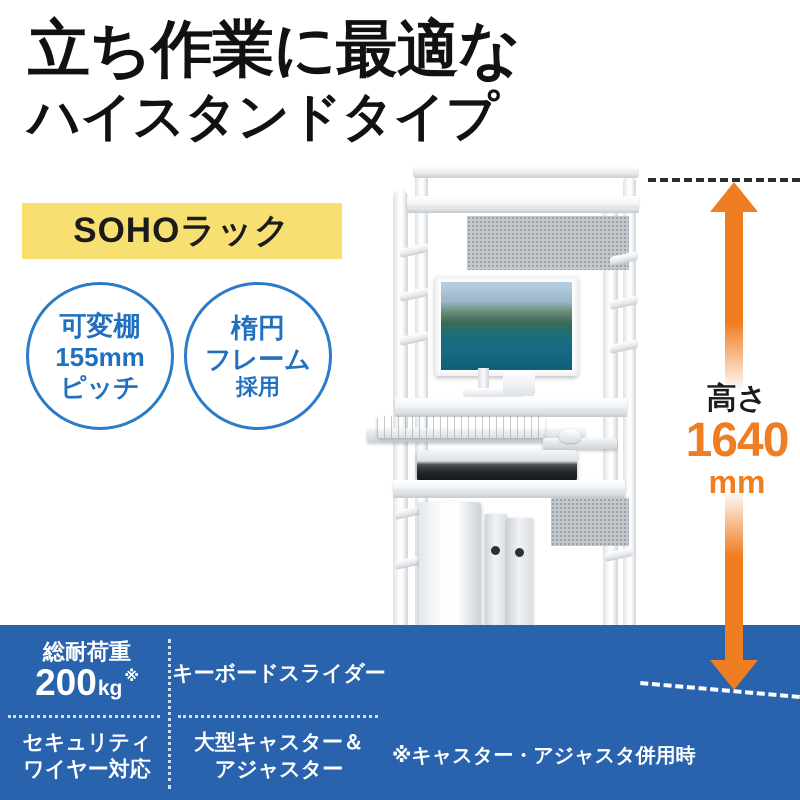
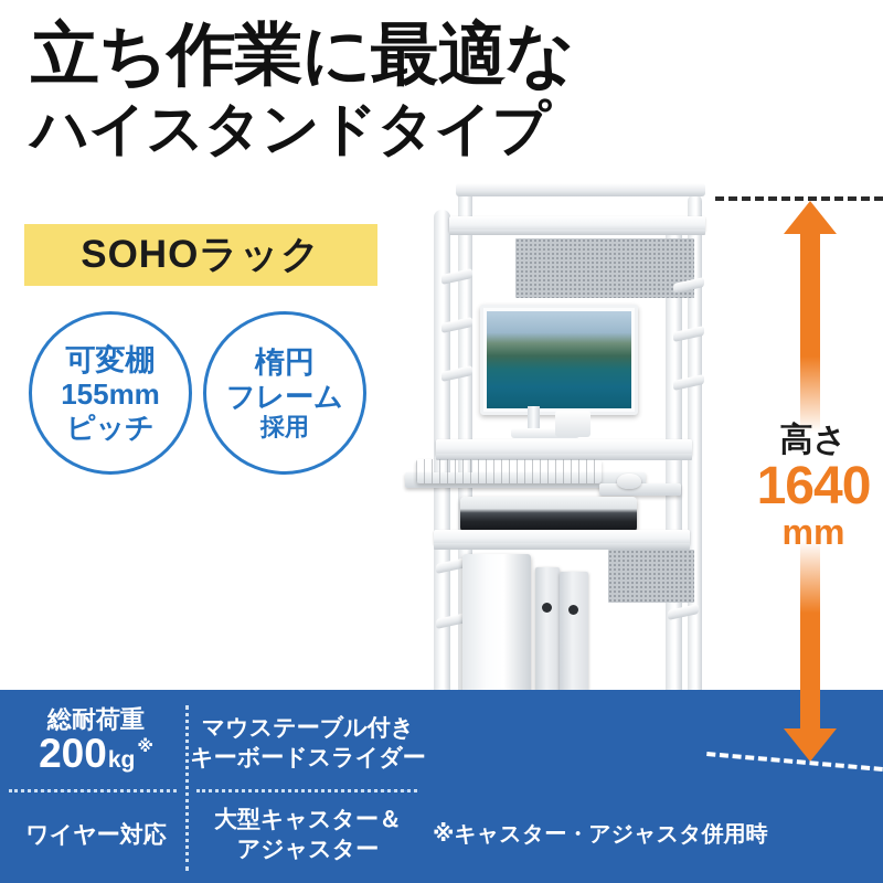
  立ち作業に最適な
  ハイスタンドタイプ
  SOHOラック
  可変棚
  155mm
  ピッチ
  楕円
  フレーム
  採用
  高さ
  1640
  mm
  総耐荷重
  200
  kg
  ※
+ マウステーブル付き
  キーボードスライダー
- セキュリティ
  ワイヤー対応
  大型キャスター＆
  アジャスター
  ※キャスター・アジャスタ併用時
